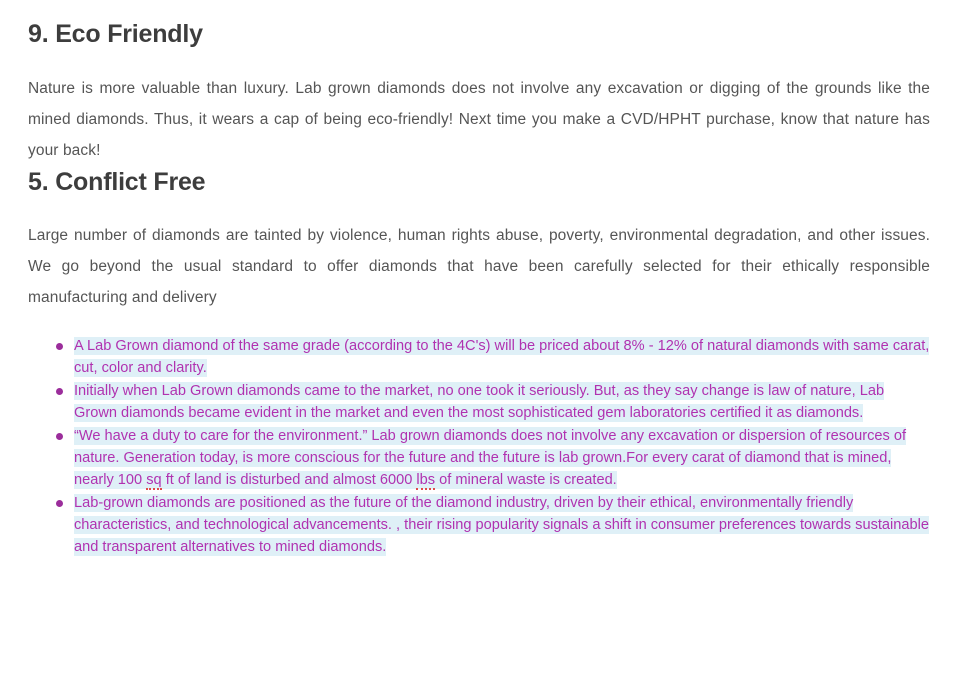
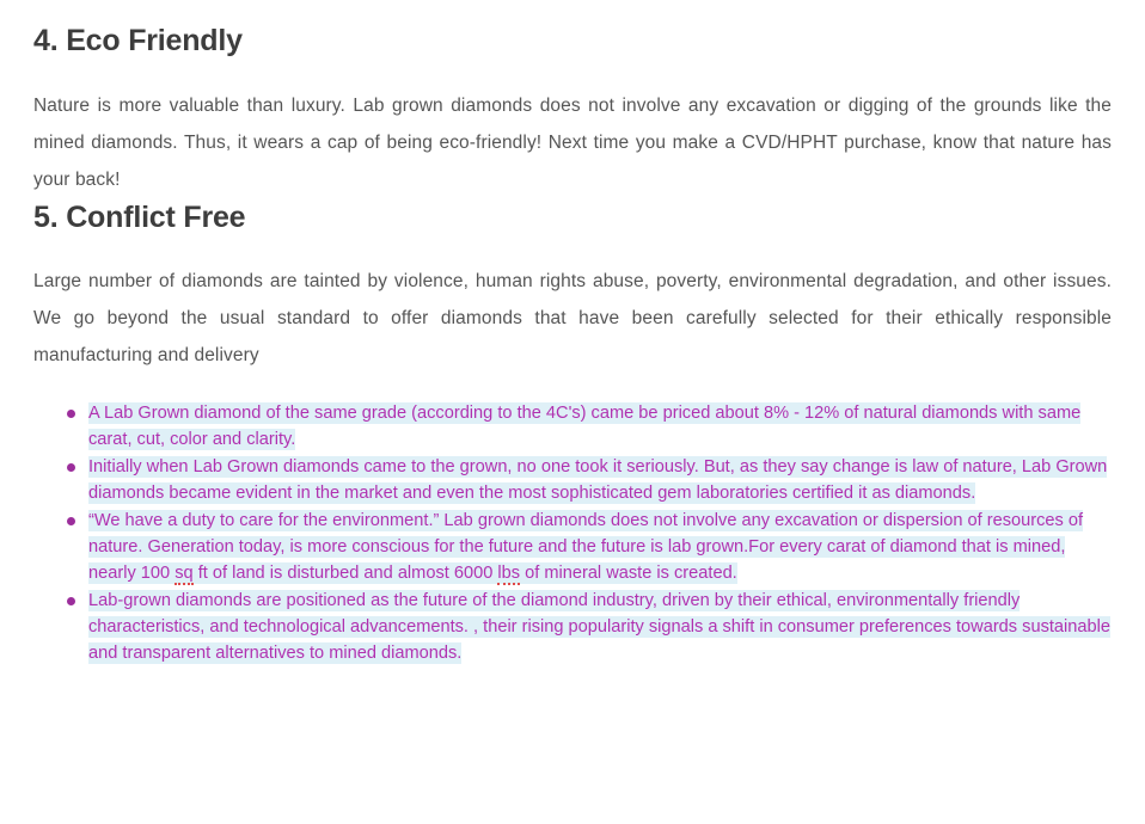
- 9. Eco Friendly
+ 4. Eco Friendly
  Nature is more valuable than luxury. Lab grown diamonds does not involve any excavation or digging of the grounds like the mined diamonds. Thus, it wears a cap of being eco-friendly! Next time you make a CVD/HPHT purchase, know that nature has your back!
  5. Conflict Free
  Large number of diamonds are tainted by violence, human rights abuse, poverty, environmental degradation, and other issues. We go beyond the usual standard to offer diamonds that have been carefully selected for their ethically responsible manufacturing and delivery
- A Lab Grown diamond of the same grade (according to the 4C's) will be priced about 8% - 12% of natural diamonds with same carat, cut, color and clarity.
+ A Lab Grown diamond of the same grade (according to the 4C's) came be priced about 8% - 12% of natural diamonds with same carat, cut, color and clarity.
- Initially when Lab Grown diamonds came to the market, no one took it seriously. But, as they say change is law of nature, Lab Grown diamonds became evident in the market and even the most sophisticated gem laboratories certified it as diamonds.
+ Initially when Lab Grown diamonds came to the grown, no one took it seriously. But, as they say change is law of nature, Lab Grown diamonds became evident in the market and even the most sophisticated gem laboratories certified it as diamonds.
  “We have a duty to care for the environment.” Lab grown diamonds does not involve any excavation or dispersion of resources of nature. Generation today, is more conscious for the future and the future is lab grown.For every carat of diamond that is mined, nearly 100 sq ft of land is disturbed and almost 6000 lbs of mineral waste is created.
  Lab-grown diamonds are positioned as the future of the diamond industry, driven by their ethical, environmentally friendly characteristics, and technological advancements. , their rising popularity signals a shift in consumer preferences towards sustainable and transparent alternatives to mined diamonds.
